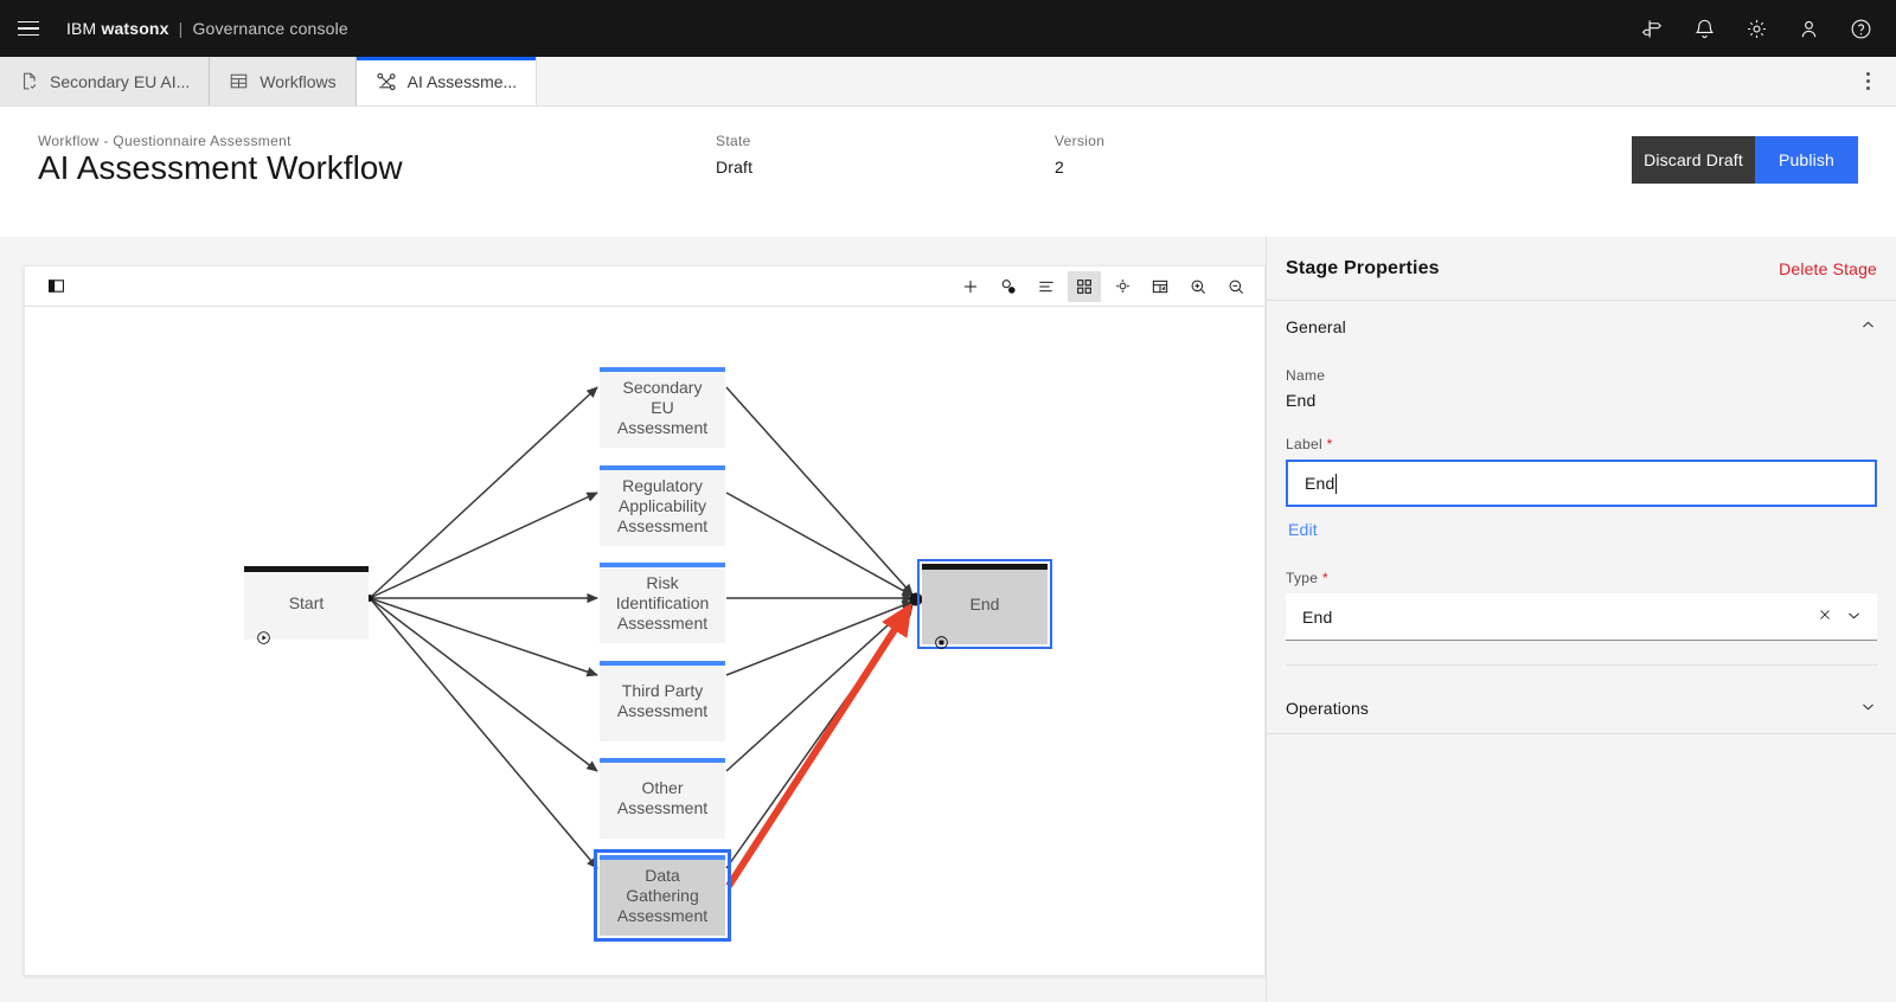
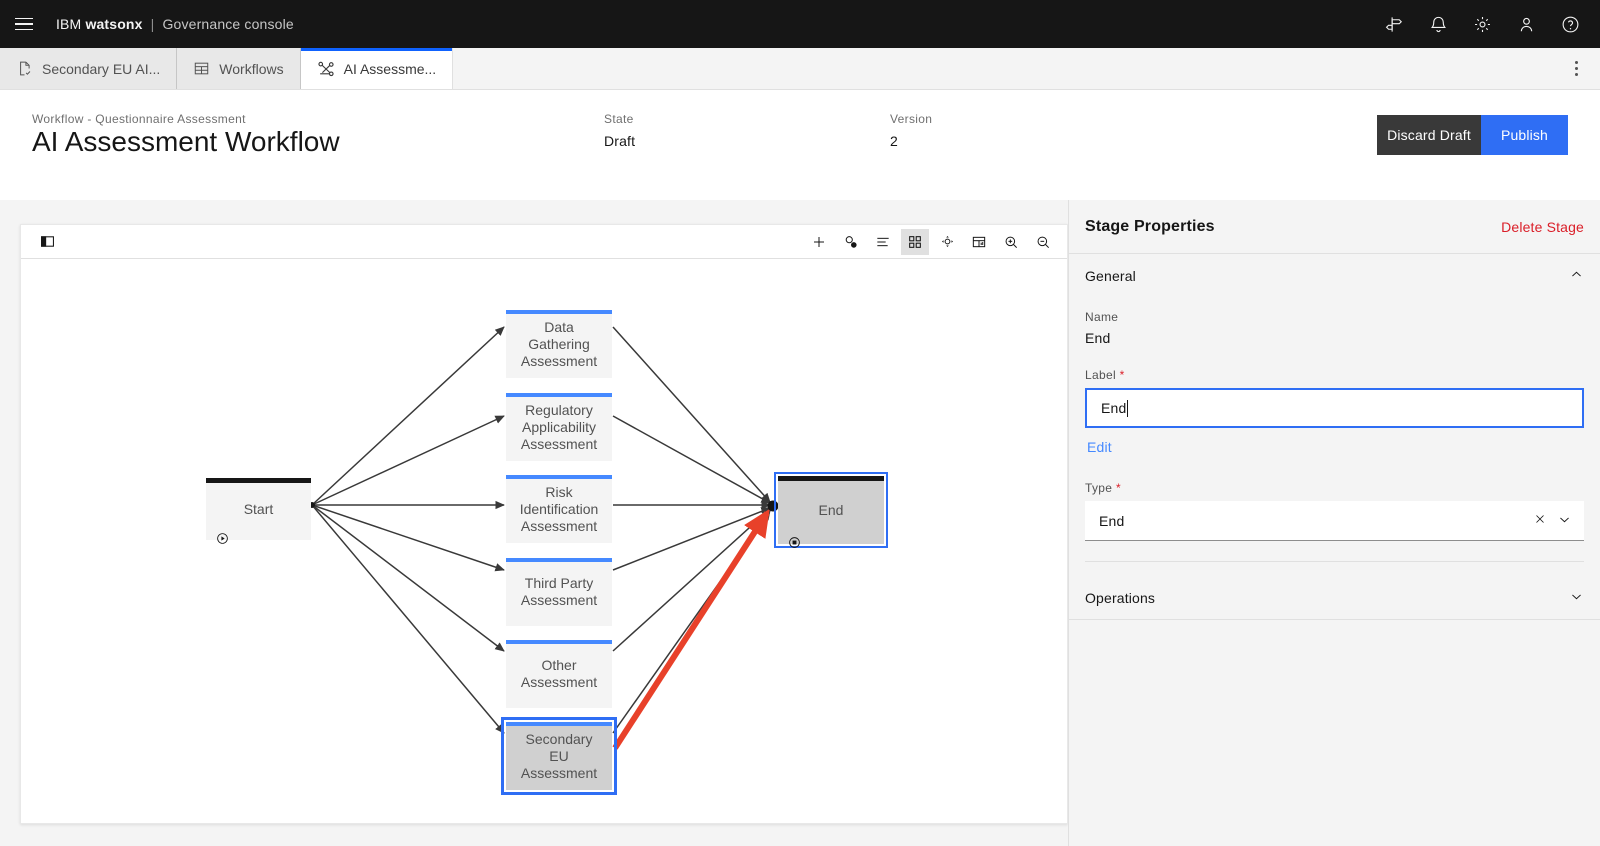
  IBM watsonx | Governance console
  Secondary EU AI...
  Workflows
  AI Assessme...
  Workflow - Questionnaire Assessment
  AI Assessment Workflow
  State
  Draft
  Version
  2
  Discard Draft
  Publish
  Start
- Secondary EU Assessment
+ Data Gathering Assessment
  Regulatory Applicability Assessment
  Risk Identification Assessment
  Third Party Assessment
  Other Assessment
- Data Gathering Assessment
+ Secondary EU Assessment
  End
  Stage Properties
  Delete Stage
  General
  Name
  End
  Label *
  End
  Edit
  Type *
  End
  Operations
